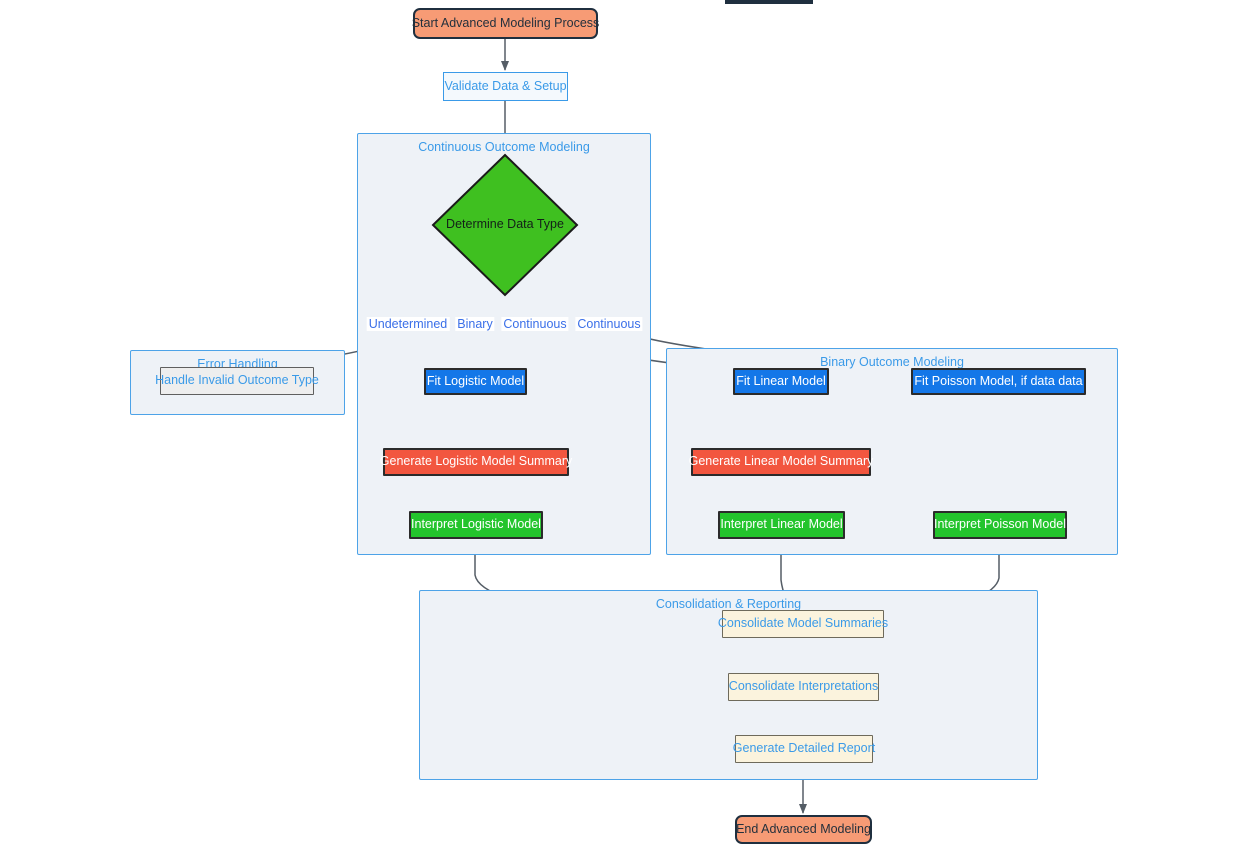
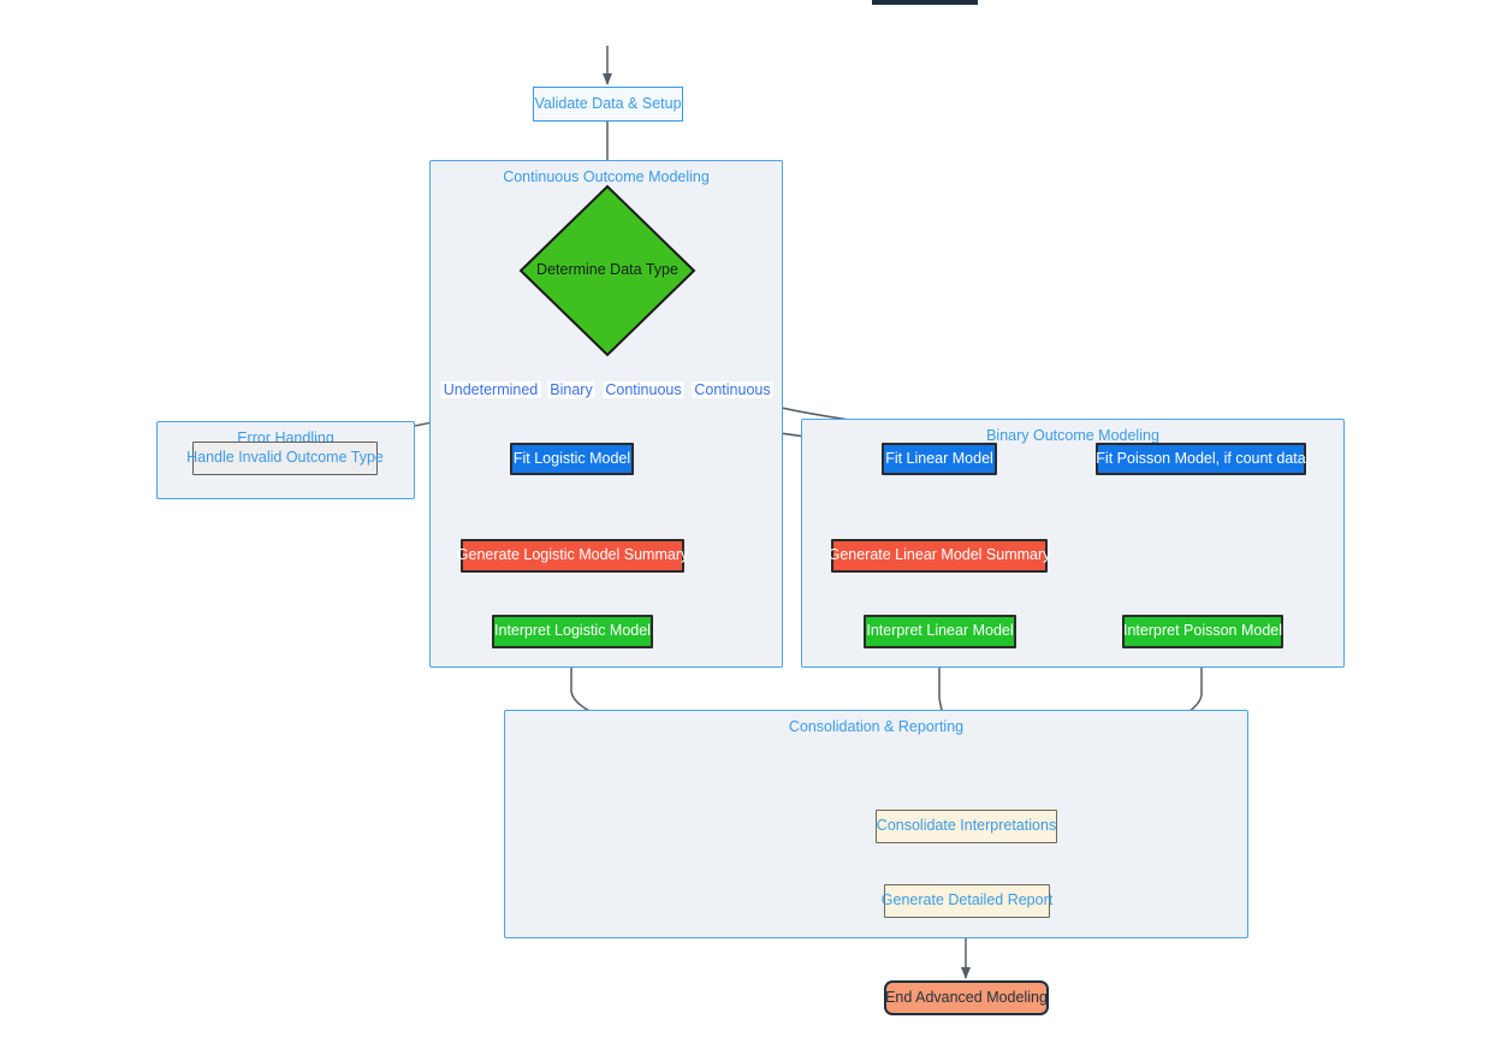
  Continuous Outcome Modeling
  Error Handling
  Binary Outcome Modeling
  Consolidation & Reporting
- Start Advanced Modeling Process
  Validate Data & Setup
  Determine Data Type
  Undetermined
  Binary
  Continuous
  Continuous
  Handle Invalid Outcome Type
  Fit Logistic Model
  Fit Linear Model
- Fit Poisson Model, if data data
+ Fit Poisson Model, if count data
  Generate Logistic Model Summary
  Generate Linear Model Summary
  Interpret Logistic Model
  Interpret Linear Model
  Interpret Poisson Model
- Consolidate Model Summaries
  Consolidate Interpretations
  Generate Detailed Report
  End Advanced Modeling
